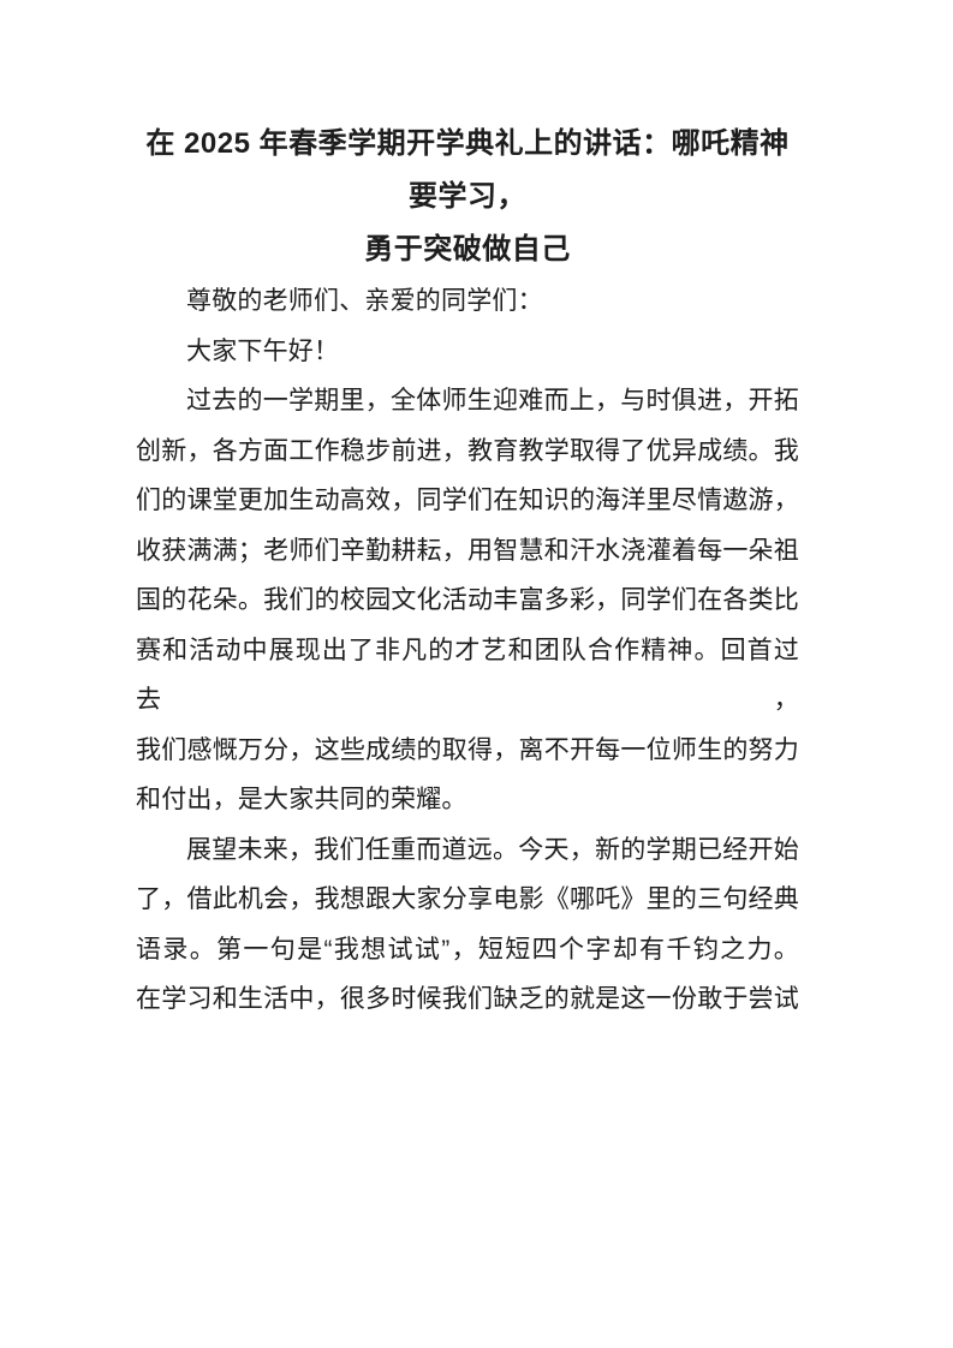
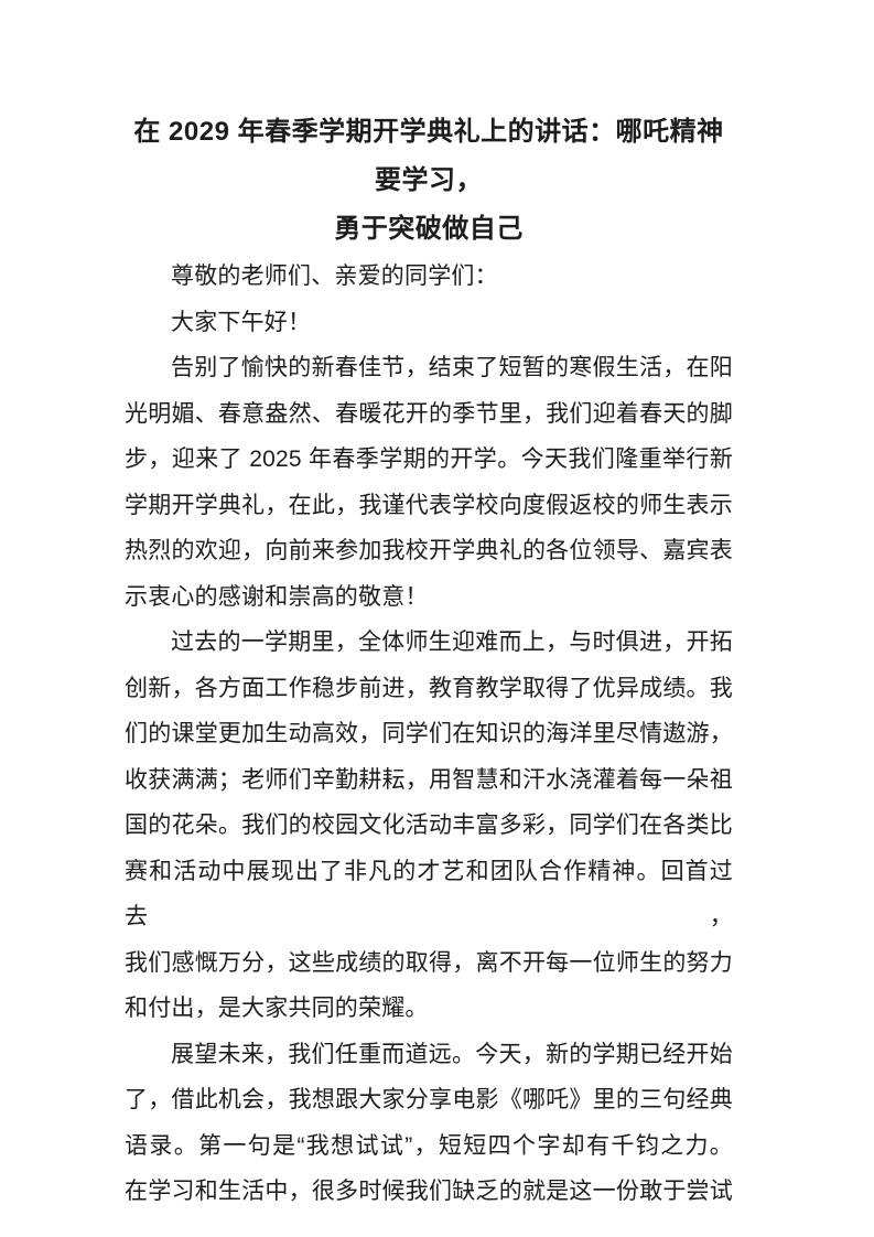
- 在 2025 年春季学期开学典礼上的讲话：哪吒精神要学习，
+ 在 2029 年春季学期开学典礼上的讲话：哪吒精神要学习，
  勇于突破做自己
  尊敬的老师们、亲爱的同学们：
  大家下午好！
+ 告别了愉快的新春佳节，结束了短暂的寒假生活，在阳
+ 光明媚、春意盎然、春暖花开的季节里，我们迎着春天的脚
+ 步，迎来了 2025 年春季学期的开学。今天我们隆重举行新
+ 学期开学典礼，在此，我谨代表学校向度假返校的师生表示
+ 热烈的欢迎，向前来参加我校开学典礼的各位领导、嘉宾表
+ 示衷心的感谢和崇高的敬意！
  过去的一学期里，全体师生迎难而上，与时俱进，开拓
  创新，各方面工作稳步前进，教育教学取得了优异成绩。我
  们的课堂更加生动高效，同学们在知识的海洋里尽情遨游，
  收获满满；老师们辛勤耕耘，用智慧和汗水浇灌着每一朵祖
  国的花朵。我们的校园文化活动丰富多彩，同学们在各类比
  赛和活动中展现出了非凡的才艺和团队合作精神。回首过去，
  我们感慨万分，这些成绩的取得，离不开每一位师生的努力
  和付出，是大家共同的荣耀。
  展望未来，我们任重而道远。今天，新的学期已经开始
  了，借此机会，我想跟大家分享电影《哪吒》里的三句经典
  语录。第一句是“我想试试”，短短四个字却有千钧之力。
  在学习和生活中，很多时候我们缺乏的就是这一份敢于尝试
